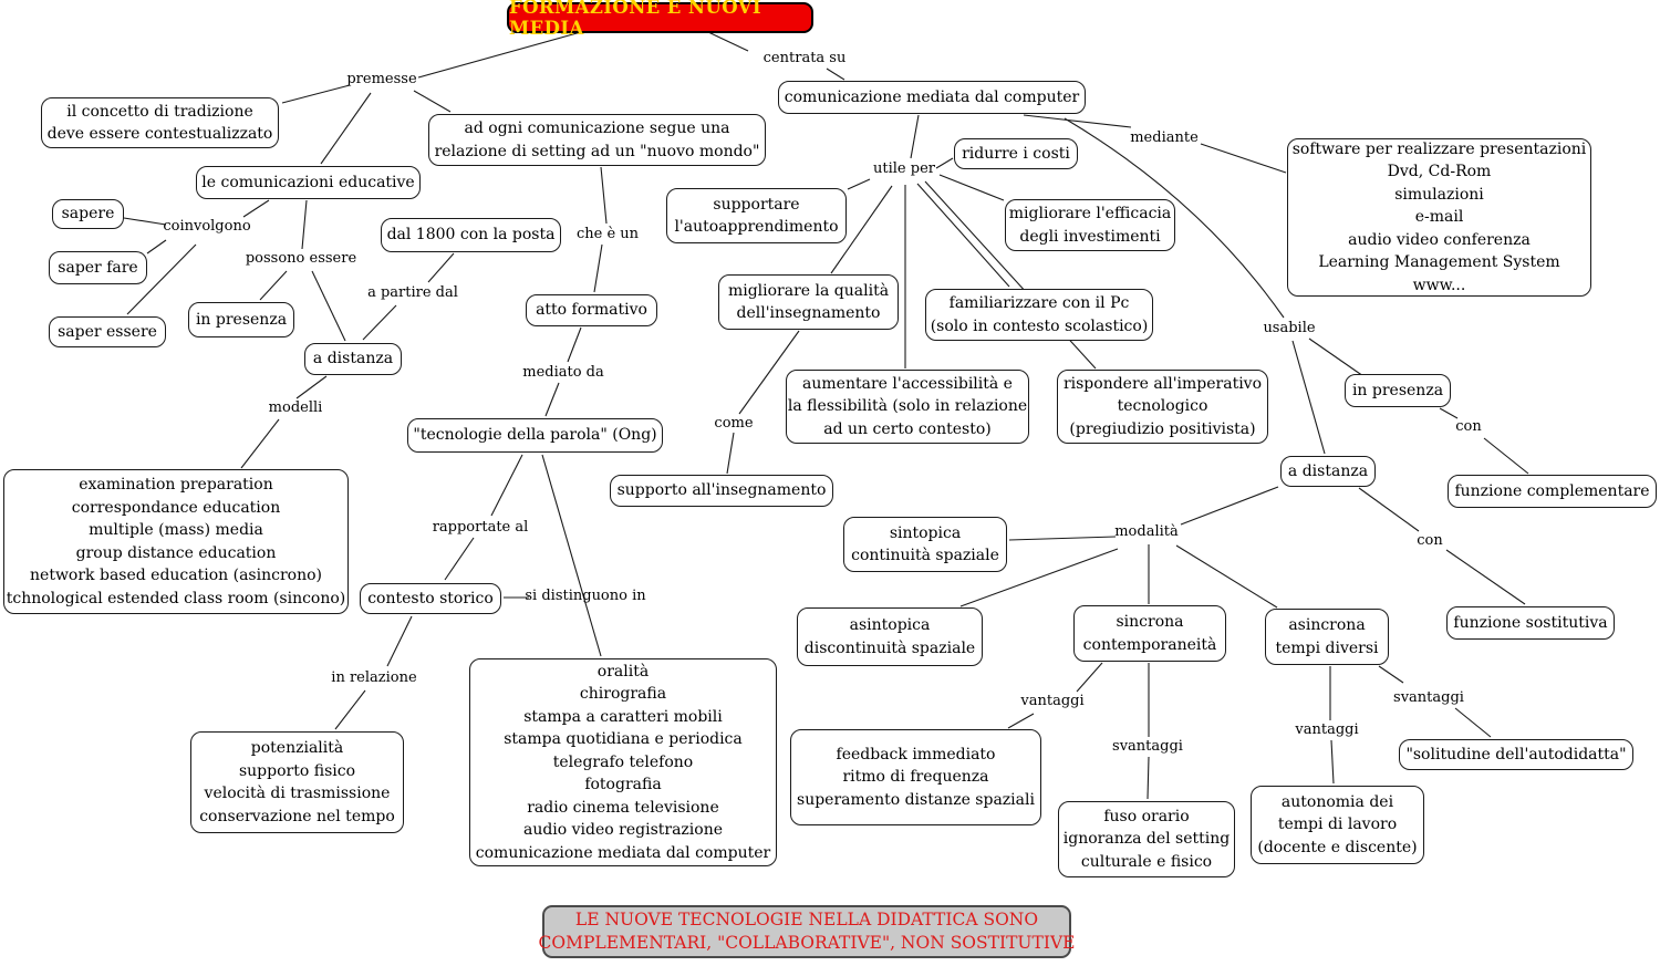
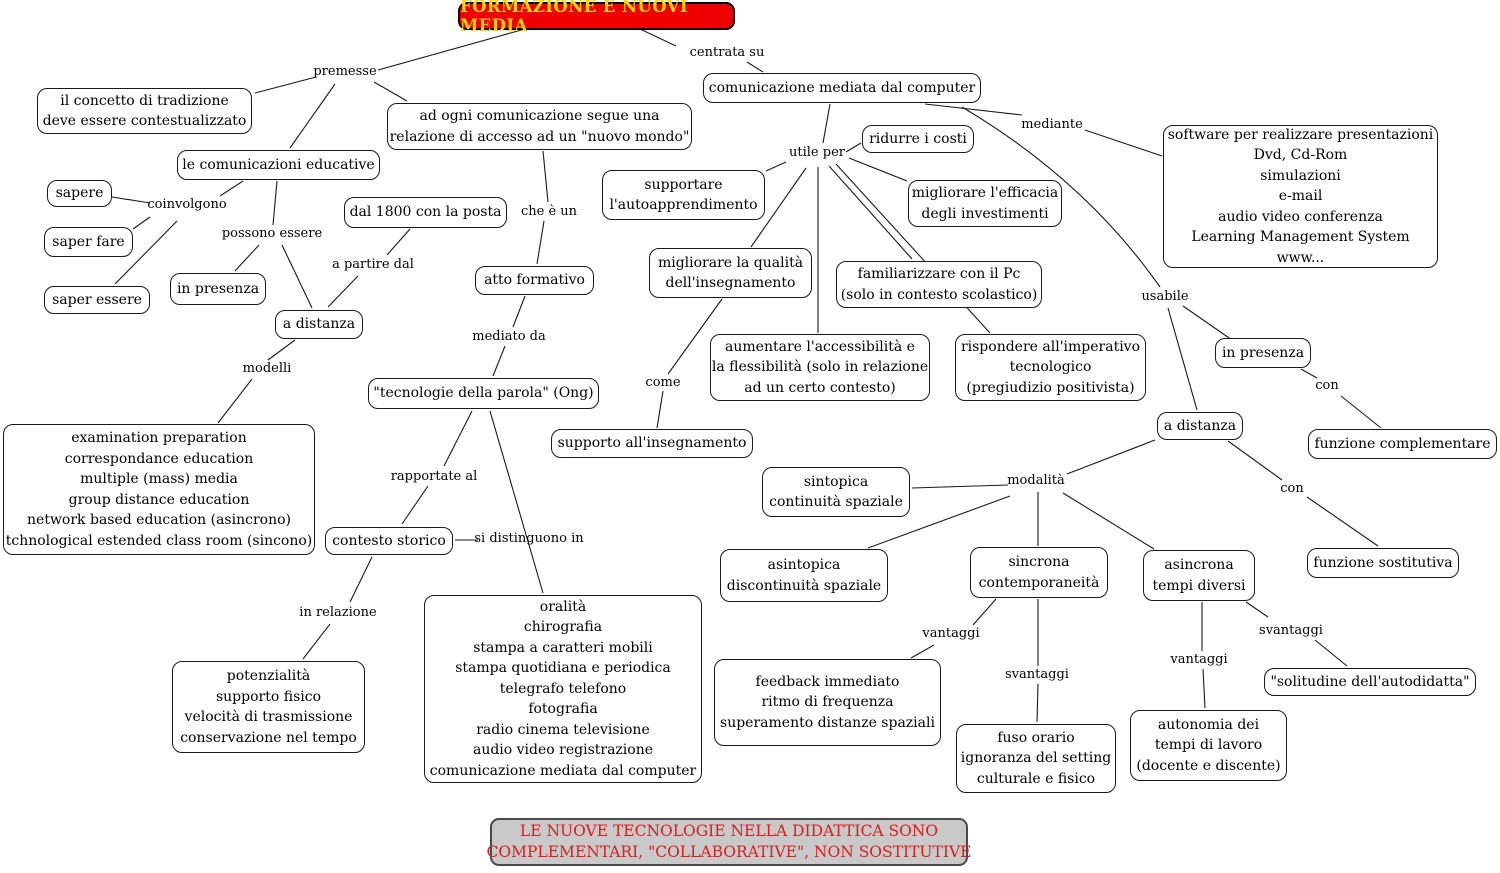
  il concetto di tradizione
  deve essere contestualizzato
  le comunicazioni educative
  ad ogni comunicazione segue una
- relazione di setting ad un "nuovo mondo"
+ relazione di accesso ad un "nuovo mondo"
  comunicazione mediata dal computer
  sapere
  saper fare
  saper essere
  in presenza
  dal 1800 con la posta
  a distanza
  atto formativo
  "tecnologie della parola" (Ong)
  examination preparation
  correspondance education
  multiple (mass) media
  group distance education
  network based education (asincrono)
  tchnological estended class room (sincono)
  contesto storico
  potenzialità
  supporto fisico
  velocità di trasmissione
  conservazione nel tempo
  oralità
  chirografia
  stampa a caratteri mobili
  stampa quotidiana e periodica
  telegrafo telefono
  fotografia
  radio cinema televisione
  audio video registrazione
  comunicazione mediata dal computer
  ridurre i costi
  supportare
  l'autoapprendimento
  migliorare l'efficacia
  degli investimenti
  migliorare la qualità
  dell'insegnamento
  familiarizzare con il Pc
  (solo in contesto scolastico)
  software per realizzare presentazioni
  Dvd, Cd-Rom
  simulazioni
  e-mail
  audio video conferenza
  Learning Management System
  www...
  aumentare l'accessibilità e
  la flessibilità (solo in relazione
  ad un certo contesto)
  rispondere all'imperativo
  tecnologico
  (pregiudizio positivista)
  supporto all'insegnamento
  in presenza
  funzione complementare
  a distanza
  funzione sostitutiva
  sintopica
  continuità spaziale
  asintopica
  discontinuità spaziale
  sincrona
  contemporaneità
  asincrona
  tempi diversi
  feedback immediato
  ritmo di frequenza
  superamento distanze spaziali
  fuso orario
  ignoranza del setting
  culturale e fisico
  autonomia dei
  tempi di lavoro
  (docente e discente)
  "solitudine dell'autodidatta"
  premesse
  centrata su
  coinvolgono
  possono essere
  a partire dal
  che è un
  mediato da
  modelli
  rapportate al
  si distinguono in
  in relazione
  utile per
  mediante
  come
  usabile
  con
  con
  modalità
  vantaggi
  svantaggi
  vantaggi
  svantaggi
  FORMAZIONE E NUOVI MEDIA
  LE NUOVE TECNOLOGIE NELLA DIDATTICA SONO
  COMPLEMENTARI, "COLLABORATIVE", NON SOSTITUTIVE
